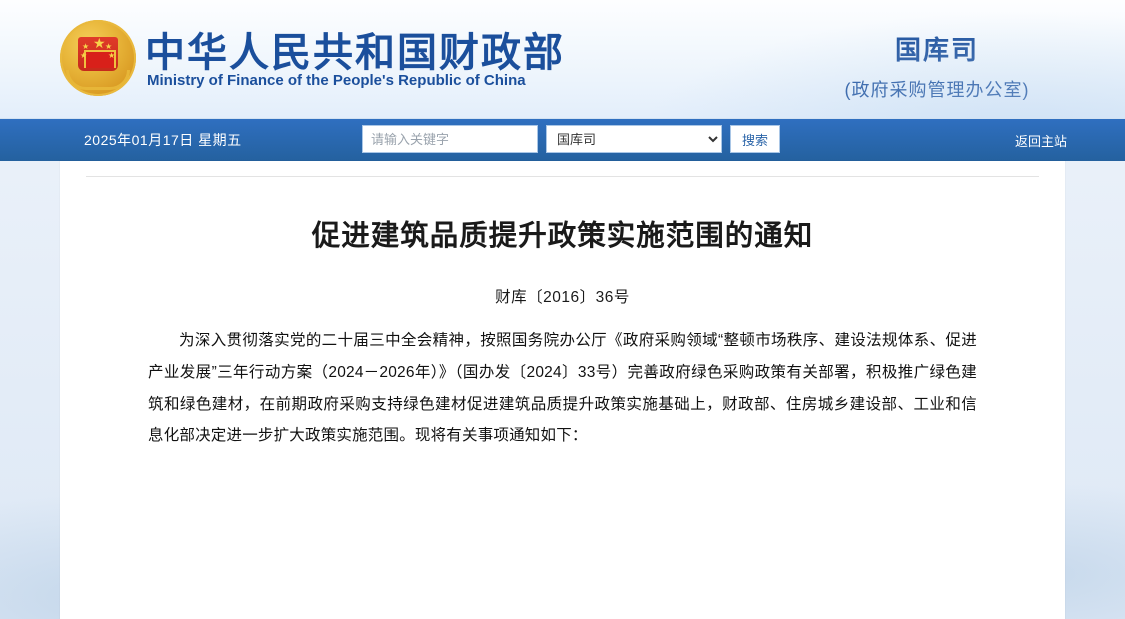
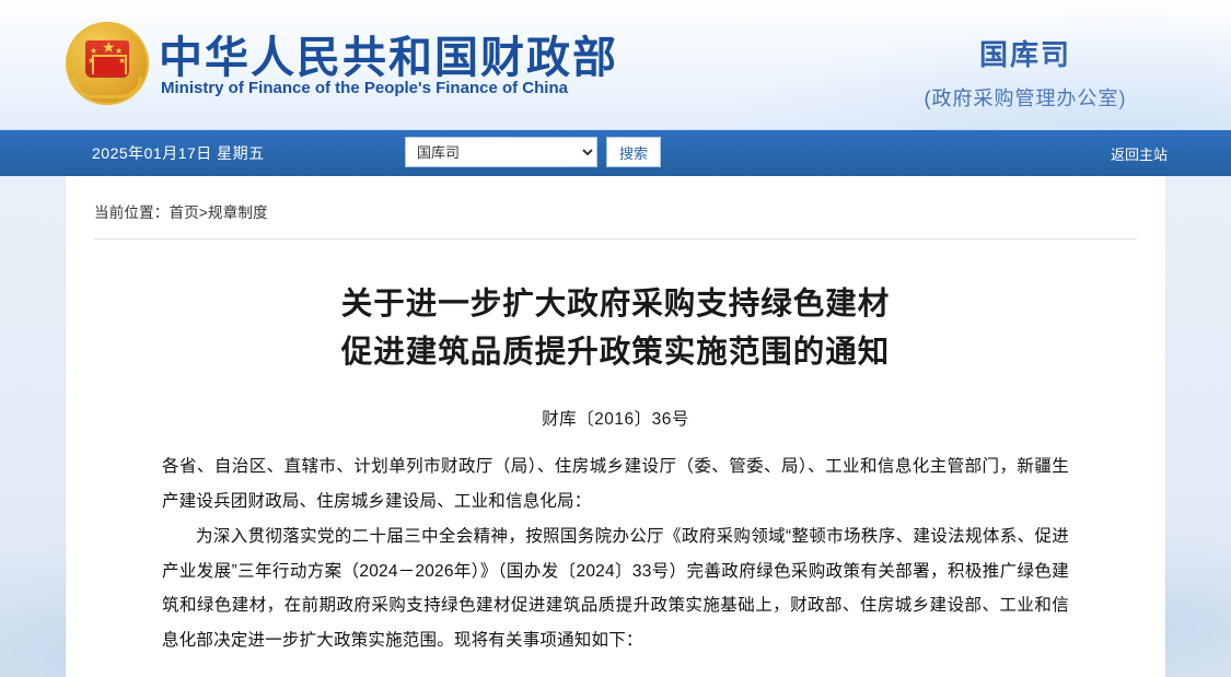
  ★
  ★
  ★
  ★
  ★
  中华人民共和国财政部
- Ministry of Finance of the People's Republic of China
+ Ministry of Finance of the People's Finance of China
  2025年01月17日 星期五
- 请输入关键字
  国库司
  搜索
  返回主站
+ 当前位置：首页>规章制度
+ 关于进一步扩大政府采购支持绿色建材
  促进建筑品质提升政策实施范围的通知
  财库〔2016〕36号
+ 各省、自治区、直辖市、计划单列市财政厅（局）、住房城乡建设厅（委、管委、局）、工业和信息化主管部门，新疆生产建设兵团财政局、住房城乡建设局、工业和信息化局：
  为深入贯彻落实党的二十届三中全会精神，按照国务院办公厅《政府采购领域“整顿市场秩序、建设法规体系、促进产业发展”三年行动方案（2024－2026年）》（国办发〔2024〕33号）完善政府绿色采购政策有关部署，积极推广绿色建筑和绿色建材，在前期政府采购支持绿色建材促进建筑品质提升政策实施基础上，财政部、住房城乡建设部、工业和信息化部决定进一步扩大政策实施范围。现将有关事项通知如下：
